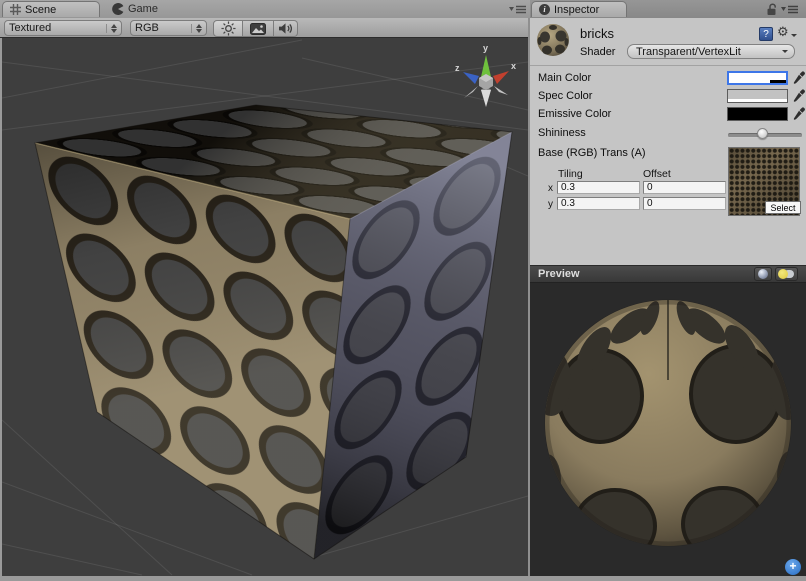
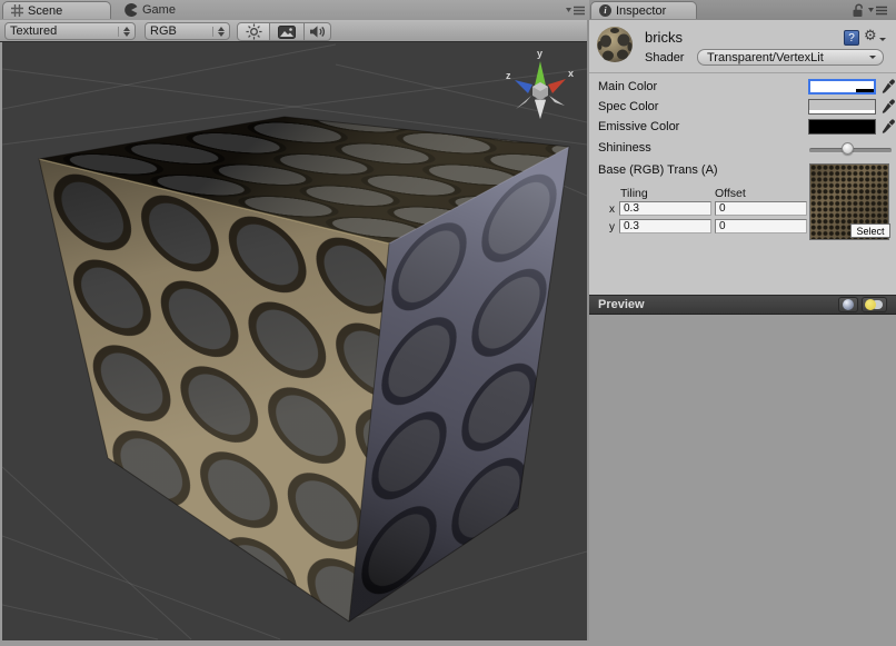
  Scene
  Game
  i
  Inspector
  Textured
  RGB
  y
  x
  z
  bricks
  Shader
  Transparent/VertexLit
  ?
  ⚙
  Main Color
  Spec Color
  Emissive Color
  Shininess
  Base (RGB) Trans (A)
  Tiling
  Offset
  x
  0.3
  0
  y
  0.3
  0
  Select
  Preview
- +
